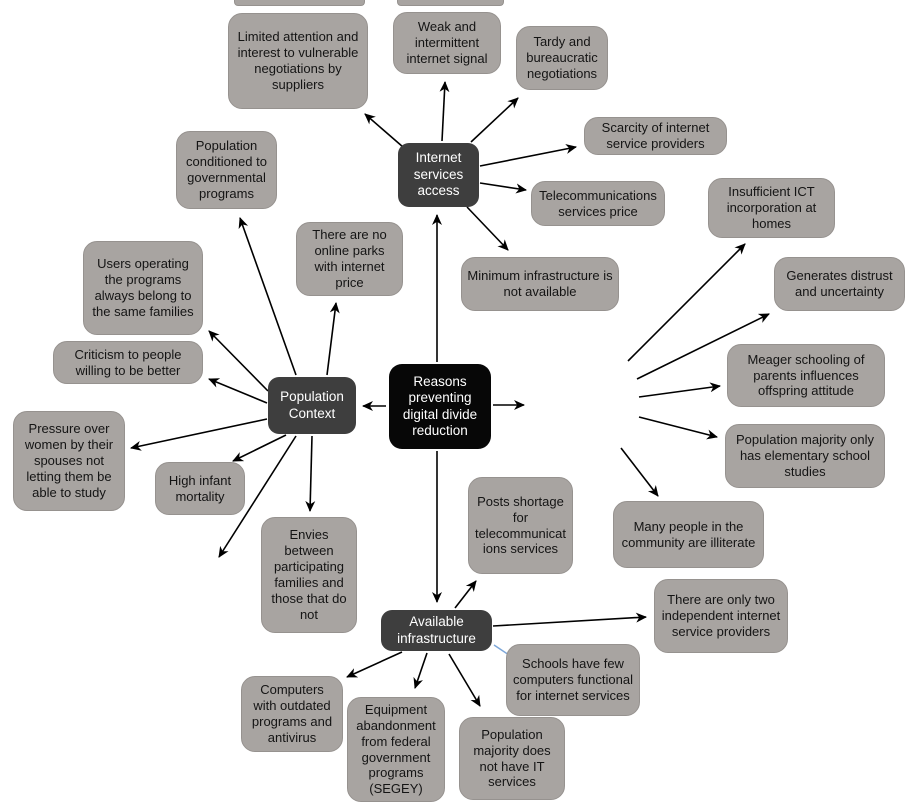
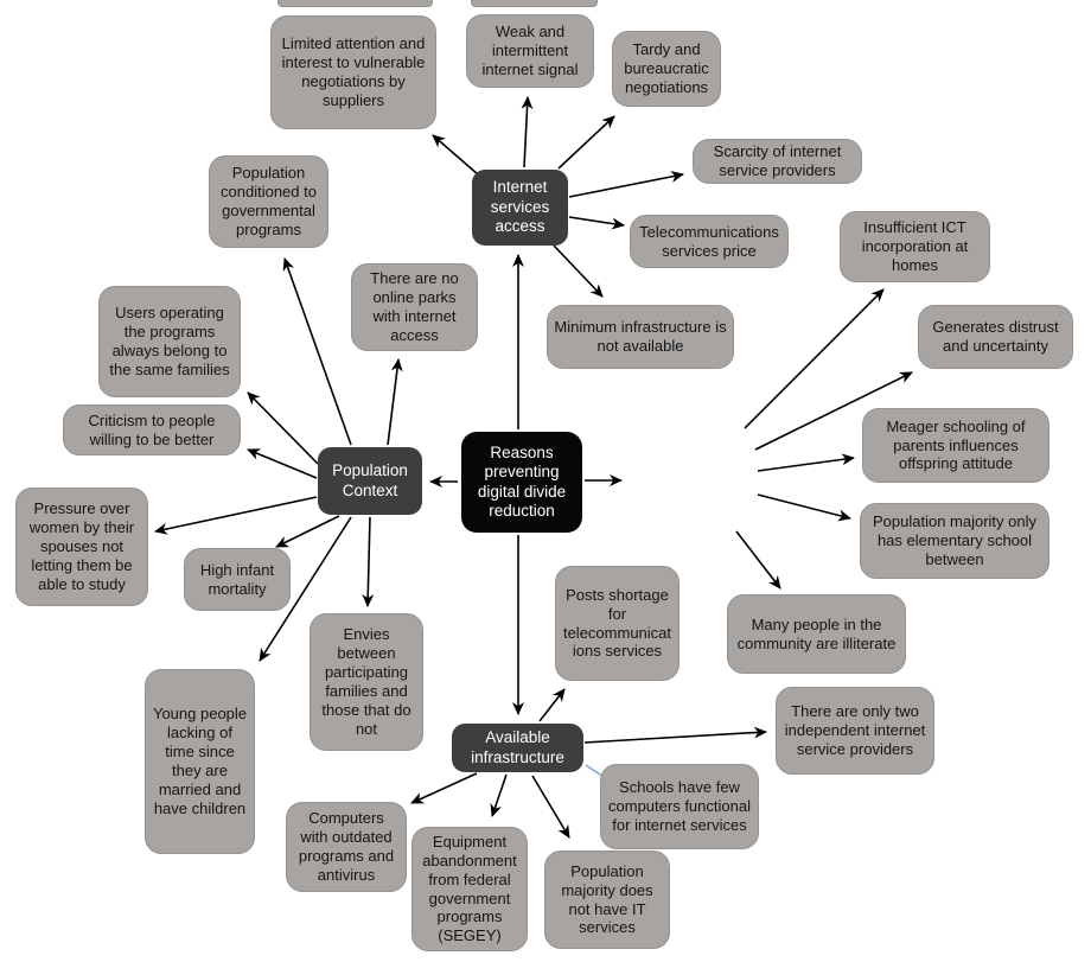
  Reasons preventing digital divide reduction
  Internet services access
  Population Context
  Available infrastructure
  Limited attention and interest to vulnerable negotiations by suppliers
  Weak and intermittent internet signal
  Tardy and bureaucratic negotiations
  Scarcity of internet service providers
  Telecommunications services price
  Minimum infrastructure is not available
  Insufficient ICT incorporation at homes
  Generates distrust and uncertainty
  Meager schooling of parents influences offspring attitude
- Population majority only has elementary school studies
+ Population majority only has elementary school between
  Many people in the community are illiterate
  Population conditioned to governmental programs
- There are no online parks with internet price
+ There are no online parks with internet access
  Users operating the programs always belong to the same families
  Criticism to people willing to be better
  Pressure over women by their spouses not letting them be able to study
  High infant mortality
+ Young people lacking of time since they are married and have children
  Envies between participating families and those that do not
  Posts shortage for telecommunications services
  There are only two independent internet service providers
  Schools have few computers functional for internet services
  Computers with outdated programs and antivirus
  Equipment abandonment from federal government programs (SEGEY)
  Population majority does not have IT services
